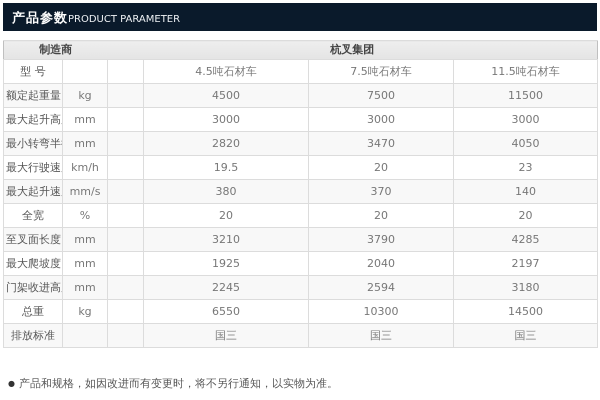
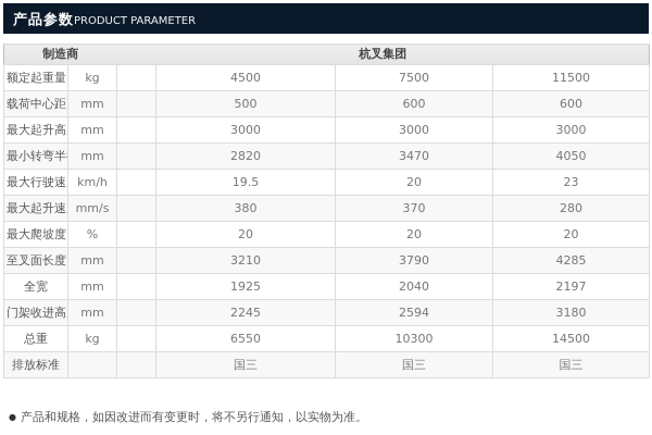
  产品参数PRODUCT PARAMETER
  制造商	杭叉集团
- 型 号			4.5吨石材车	7.5吨石材车	11.5吨石材车
  额定起重量	kg		4500	7500	11500
+ 载荷中心距	mm		500	600	600
  最大起升高	mm		3000	3000	3000
  最小转弯半	mm		2820	3470	4050
  最大行驶速	km/h		19.5	20	23
- 最大起升速	mm/s		380	370	140
+ 最大起升速	mm/s		380	370	280
- 全宽	%		20	20	20
+ 最大爬坡度	%		20	20	20
  至叉面长度	mm		3210	3790	4285
- 最大爬坡度	mm		1925	2040	2197
+ 全宽	mm		1925	2040	2197
  门架收进高	mm		2245	2594	3180
  总重	kg		6550	10300	14500
  排放标准			国三	国三	国三
  ● 产品和规格，如因改进而有变更时，将不另行通知，以实物为准。
